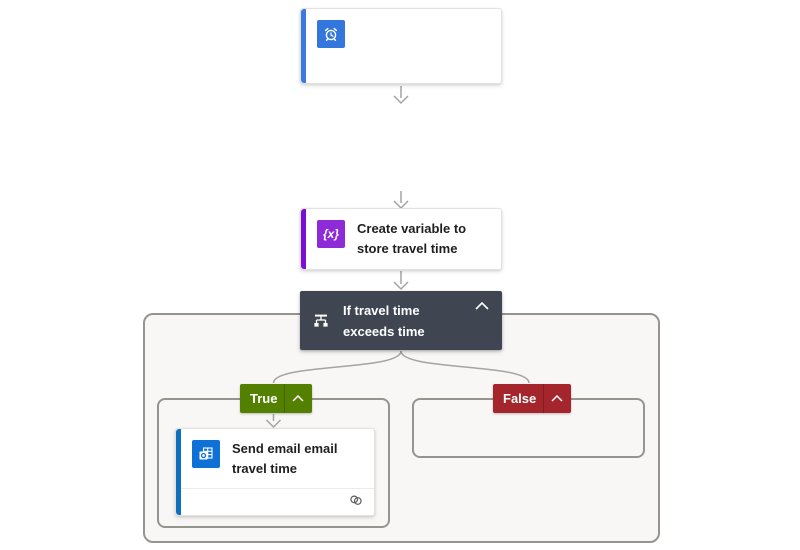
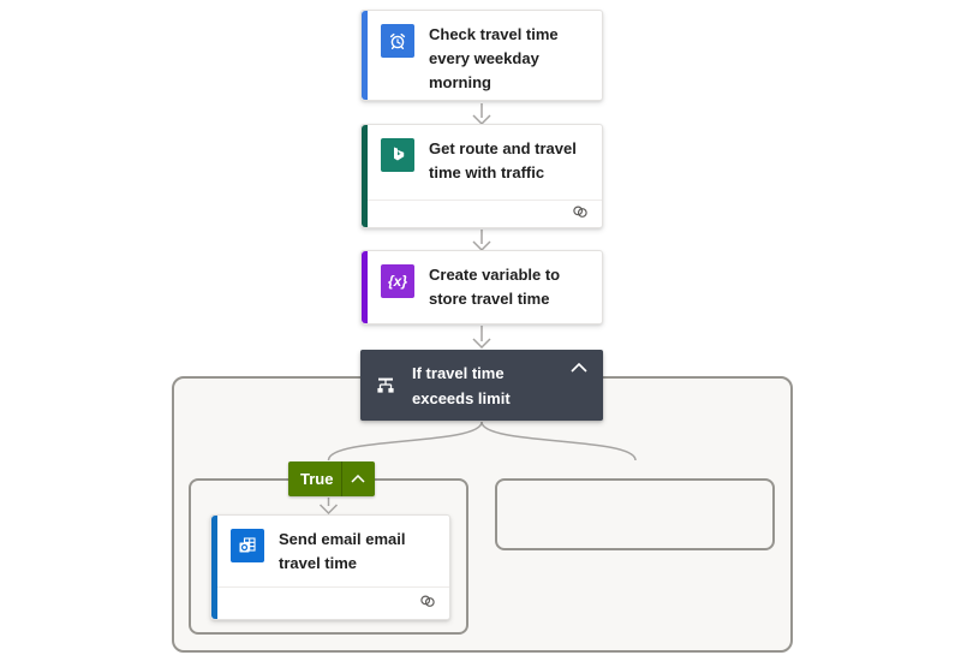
+ Check travel time every weekday morning
+ Get route and travel time with traffic
  {x}
  Create variable to store travel time
- If travel time exceeds time
+ If travel time exceeds limit
  True
- False
  Send email email travel time
